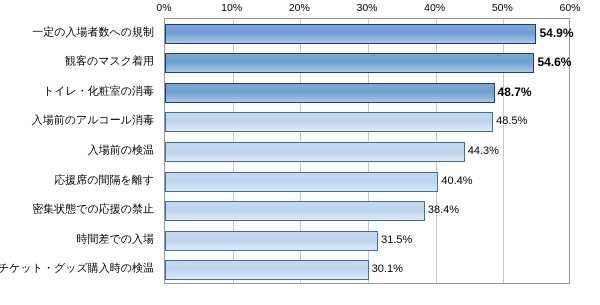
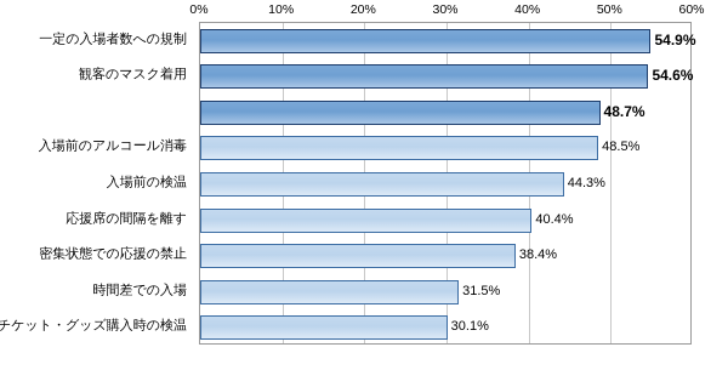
  0%
  10%
  20%
  30%
  40%
  50%
  60%
  一定の入場者数への規制
  観客のマスク着用
- トイレ・化粧室の消毒
  入場前のアルコール消毒
  入場前の検温
  応援席の間隔を離す
  密集状態での応援の禁止
  時間差での入場
  チケット・グッズ購入時の検温
  54.9%
  54.6%
  48.7%
  48.5%
  44.3%
  40.4%
  38.4%
  31.5%
  30.1%
